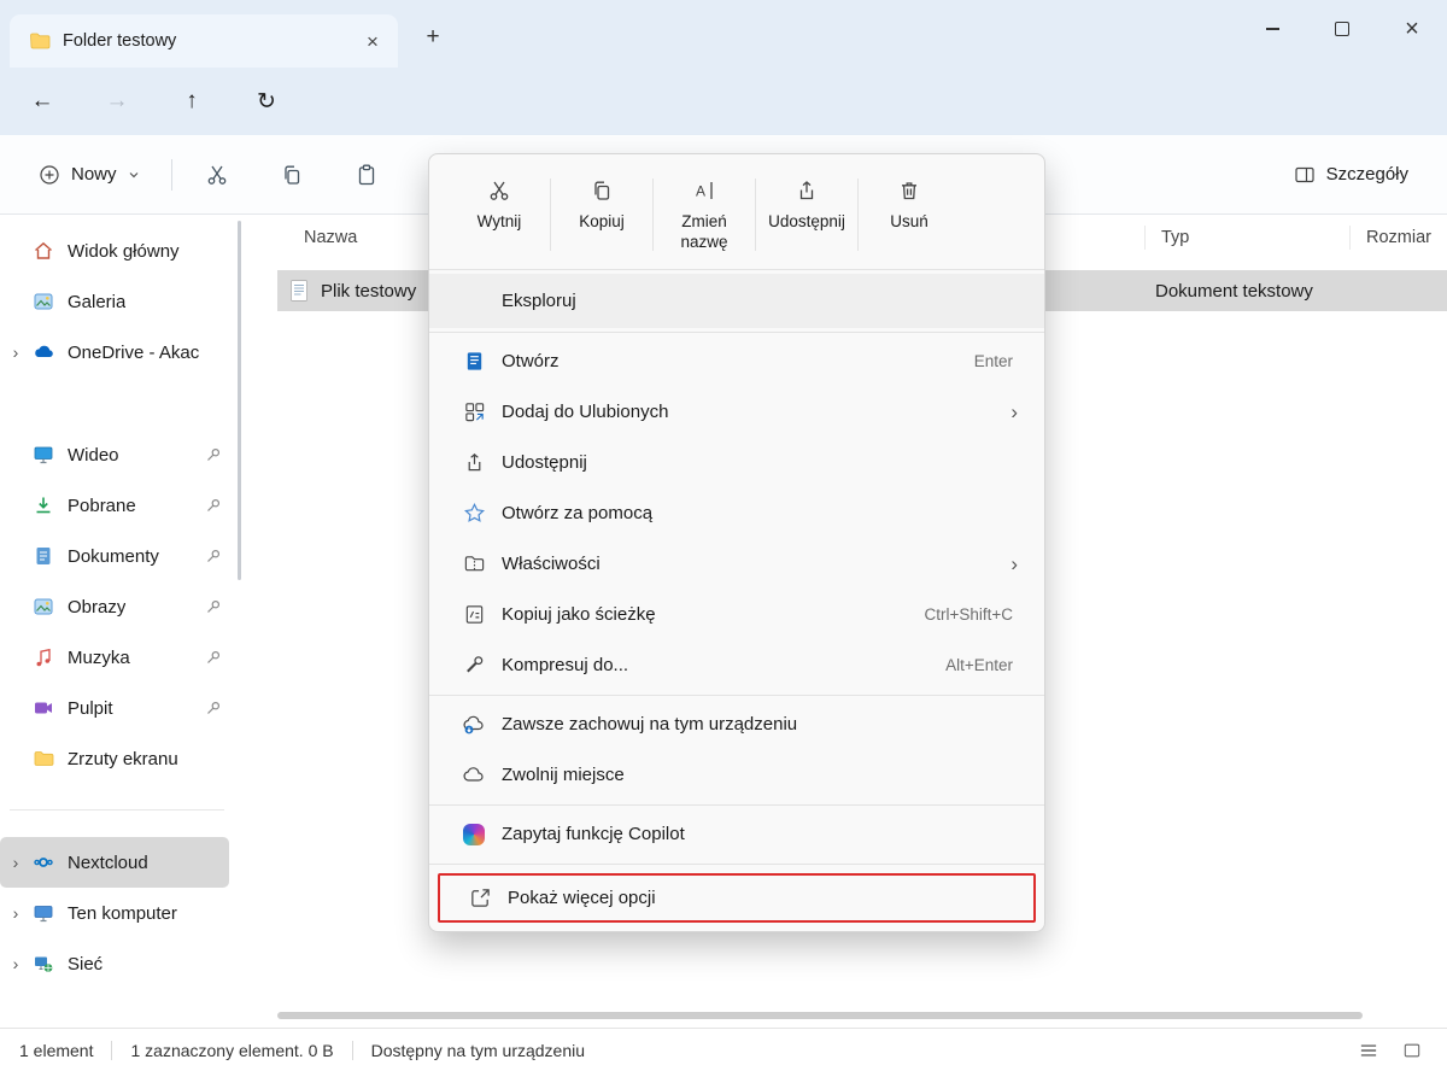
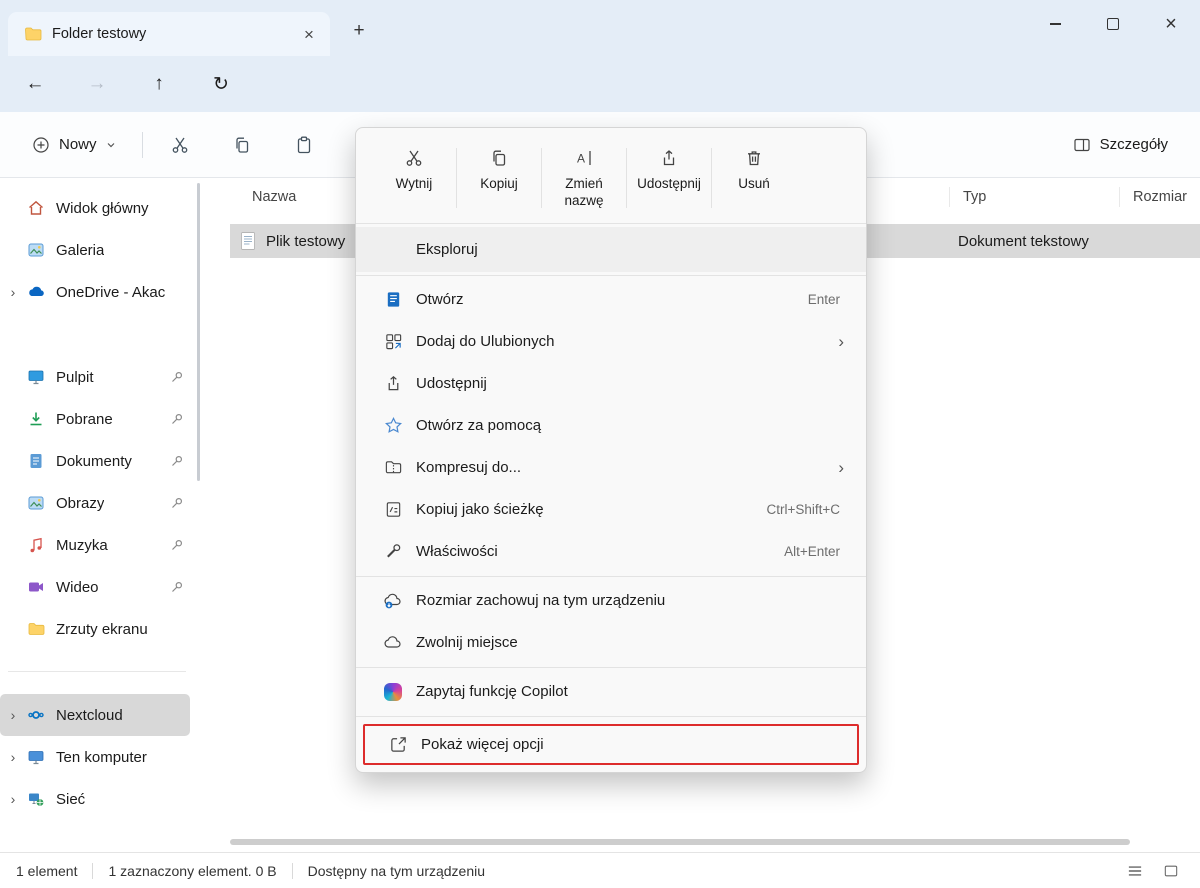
  Folder testowy
  ×
  +
  ×
  ←
  →
  ↑
  ↻
  Nowy
  Szczegóły
  Widok główny
  Galeria
  ›
  OneDrive - Akac
- Wideo
+ Pulpit
  Pobrane
  Dokumenty
  Obrazy
  Muzyka
- Pulpit
+ Wideo
  Zrzuty ekranu
  ›
  Nextcloud
  ›
  Ten komputer
  ›
  Sieć
  Nazwa
  Typ
  Rozmiar
  Plik testowy
  Dokument tekstowy
  1 element
  1 zaznaczony element. 0 B
  Dostępny na tym urządzeniu
  Wytnij
  Kopiuj
  A
  Zmień nazwę
  Udostępnij
  Usuń
  Eksploruj
  Otwórz
  Enter
  Dodaj do Ulubionych
  ›
  Udostępnij
  Otwórz za pomocą
- Właściwości
+ Kompresuj do...
  ›
  Kopiuj jako ścieżkę
  Ctrl+Shift+C
- Kompresuj do...
+ Właściwości
  Alt+Enter
- Zawsze zachowuj na tym urządzeniu
+ Rozmiar zachowuj na tym urządzeniu
  Zwolnij miejsce
  Zapytaj funkcję Copilot
  Pokaż więcej opcji
